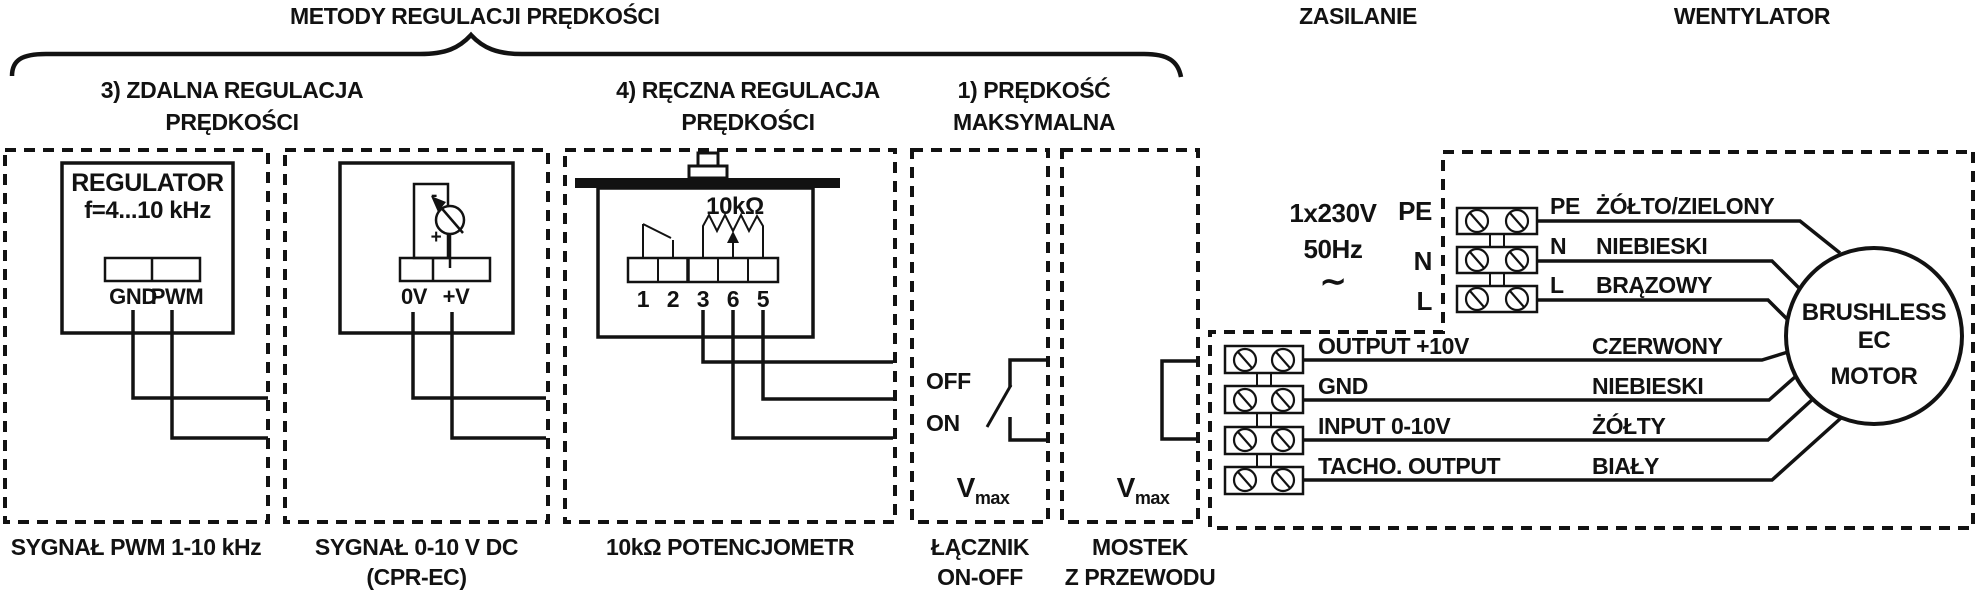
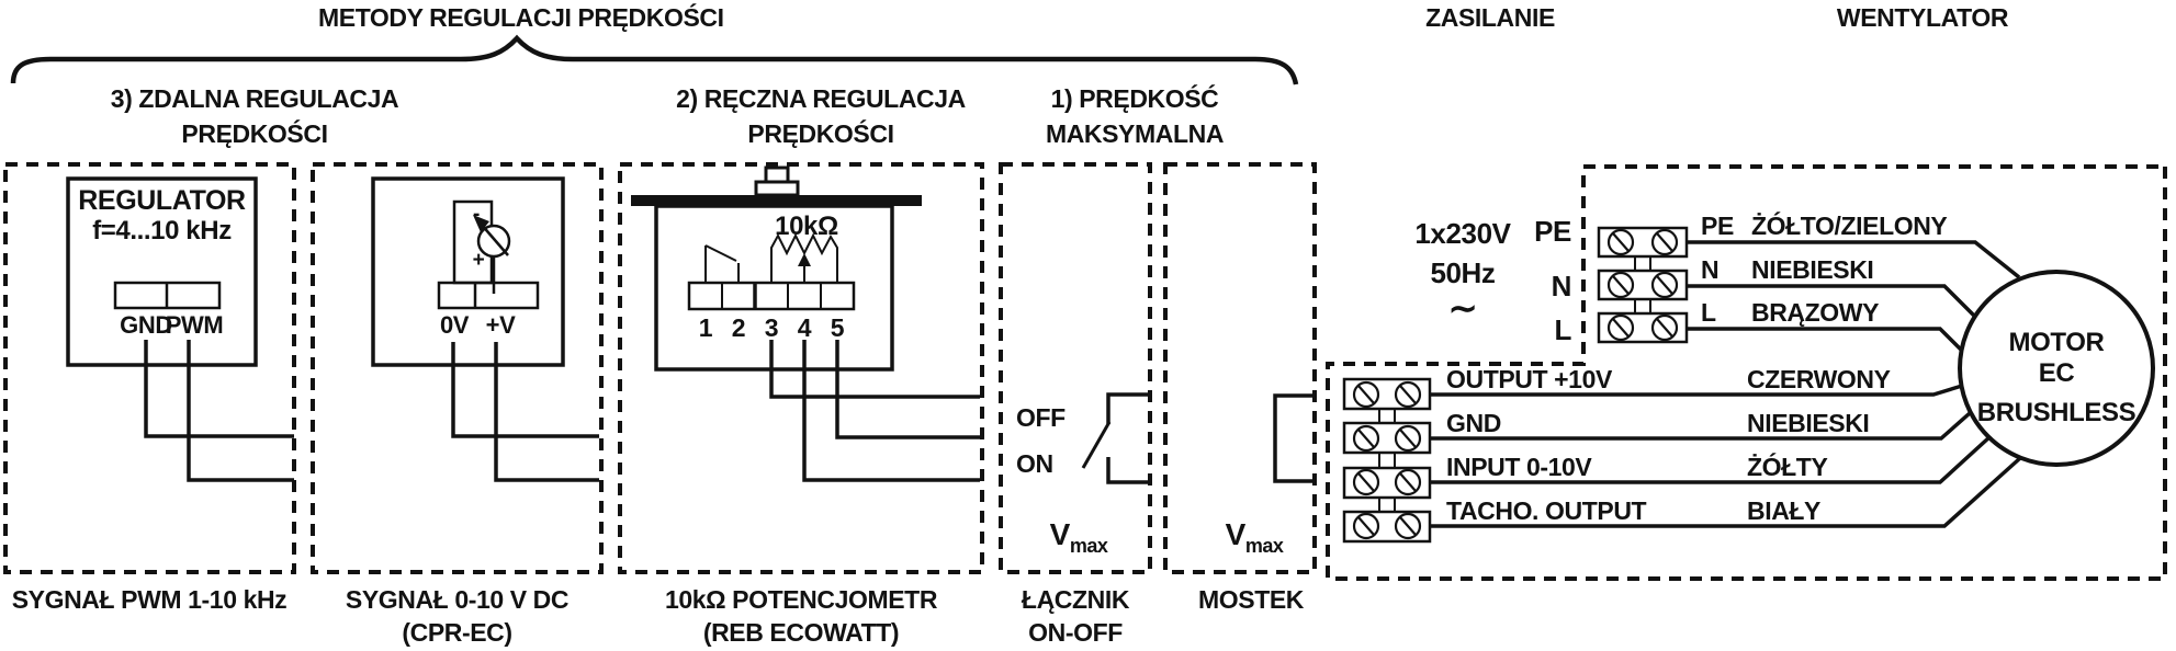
  METODY REGULACJI PRĘDKOŚCI
  ZASILANIE
  WENTYLATOR
  3) ZDALNA REGULACJA
  PRĘDKOŚCI
- 4) RĘCZNA REGULACJA
+ 2) RĘCZNA REGULACJA
  PRĘDKOŚCI
  1) PRĘDKOŚĆ
  MAKSYMALNA
  REGULATOR
  f=4...10 kHz
  GND
  PWM
  -
  +
  0V
  +V
  10kΩ
  1
  2
  3
- 6
+ 4
  5
  OFF
  ON
  Vmax
  Vmax
  SYGNAŁ PWM 1-10 kHz
  SYGNAŁ 0-10 V DC
  (CPR-EC)
  10kΩ POTENCJOMETR
+ (REB ECOWATT)
  ŁĄCZNIK
  ON-OFF
  MOSTEK
- Z PRZEWODU
  1x230V
  50Hz
  ∼
  PE
  N
  L
  PE
  ŻÓŁTO/ZIELONY
  N
  NIEBIESKI
  L
  BRĄZOWY
  OUTPUT +10V
  CZERWONY
  GND
  NIEBIESKI
  INPUT 0-10V
  ŻÓŁTY
  TACHO. OUTPUT
  BIAŁY
- BRUSHLESS
+ MOTOR
  EC
- MOTOR
+ BRUSHLESS
